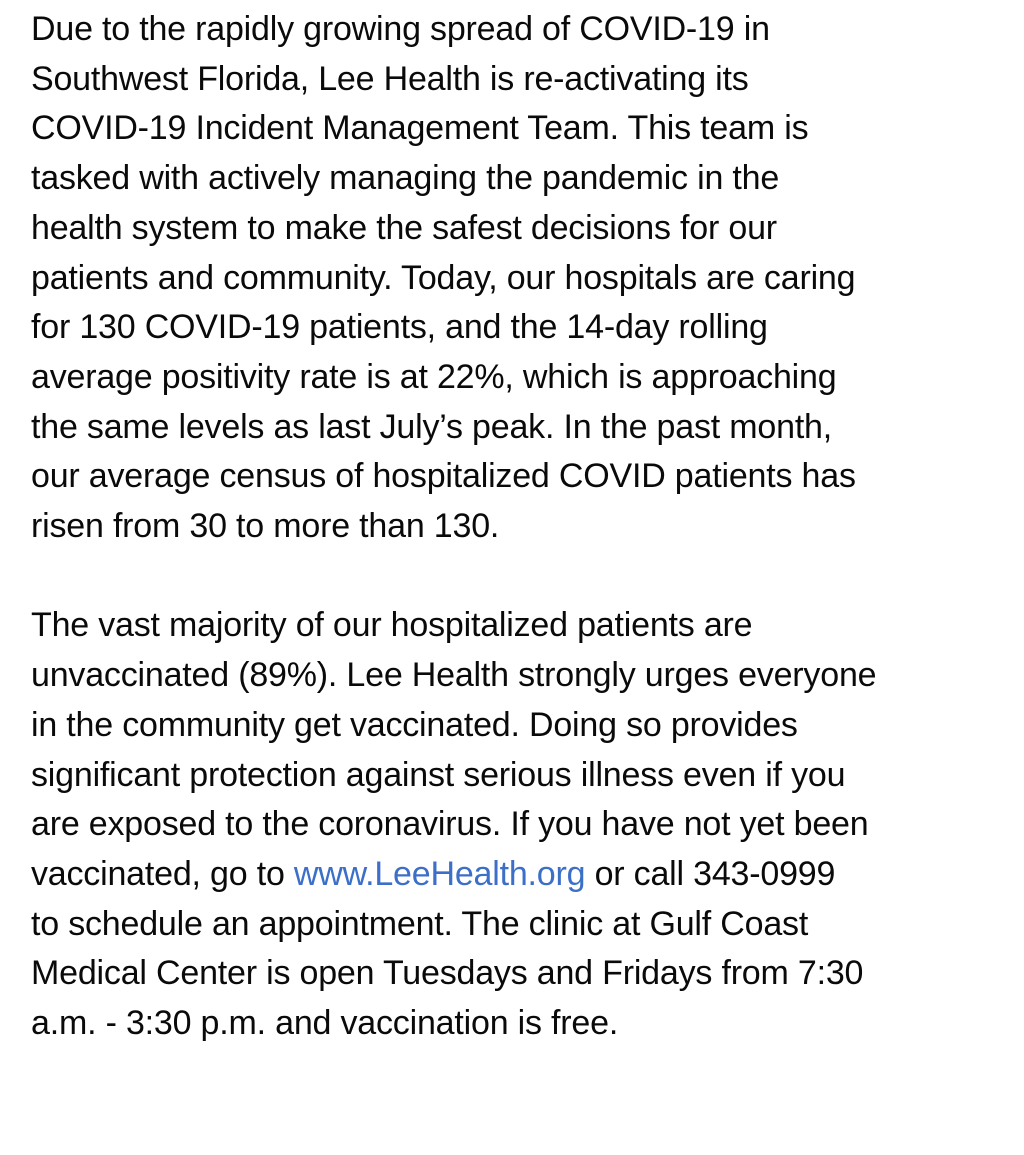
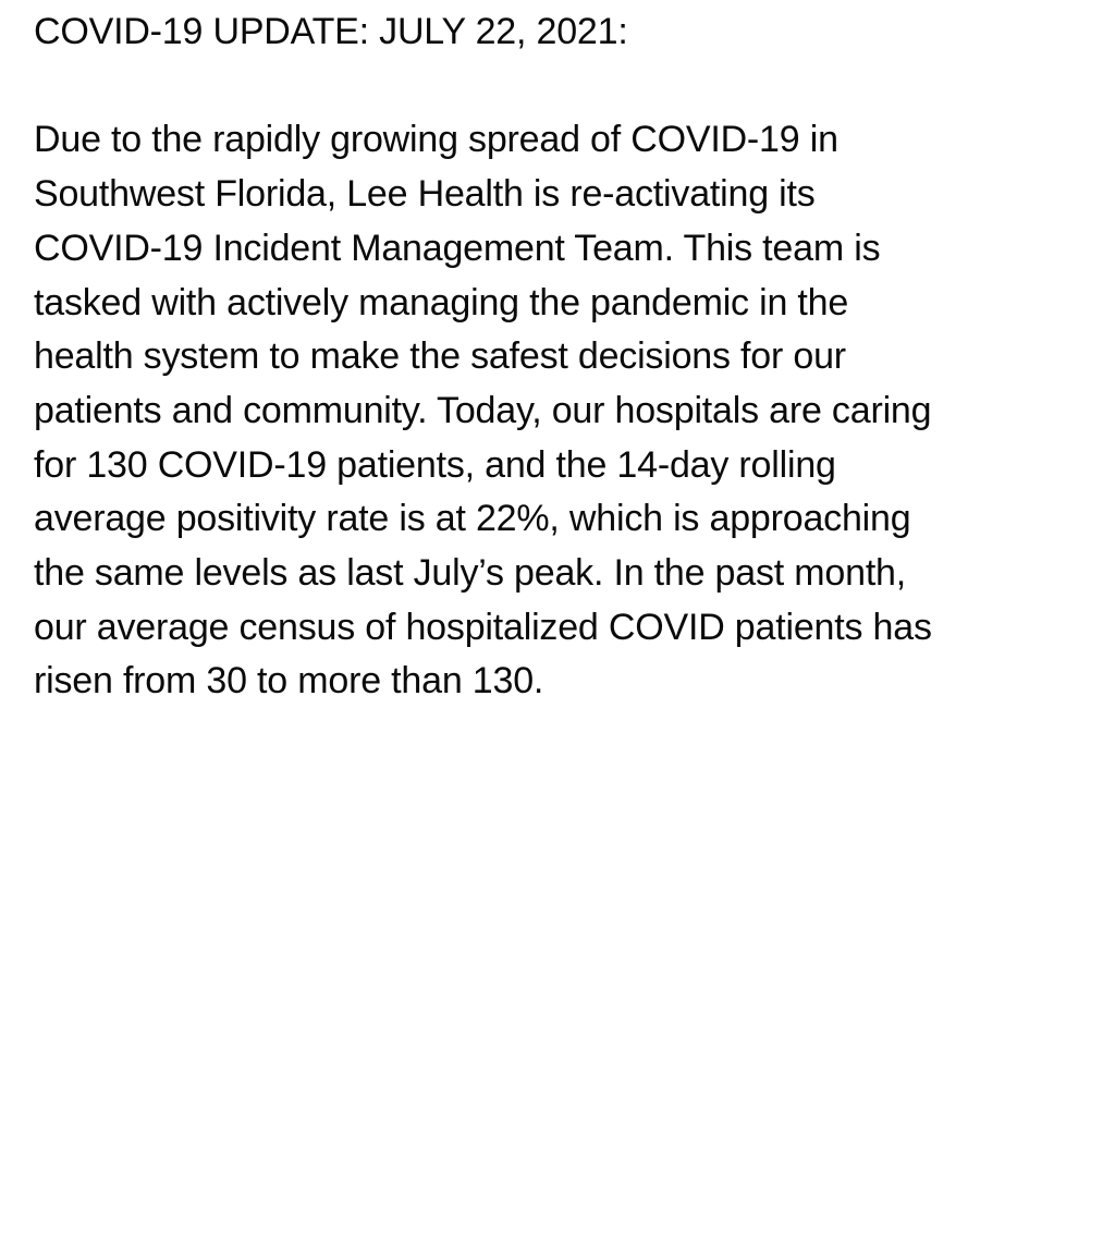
+ COVID-19 UPDATE: JULY 22, 2021:
  Due to the rapidly growing spread of COVID-19 in
  Southwest Florida, Lee Health is re-activating its
  COVID-19 Incident Management Team. This team is
  tasked with actively managing the pandemic in the
  health system to make the safest decisions for our
  patients and community. Today, our hospitals are caring
  for 130 COVID-19 patients, and the 14-day rolling
  average positivity rate is at 22%, which is approaching
  the same levels as last July’s peak. In the past month,
  our average census of hospitalized COVID patients has
  risen from 30 to more than 130.
- The vast majority of our hospitalized patients are
- unvaccinated (89%). Lee Health strongly urges everyone
- in the community get vaccinated. Doing so provides
- significant protection against serious illness even if you
- are exposed to the coronavirus. If you have not yet been
- vaccinated, go to www.LeeHealth.org or call 343-0999
- to schedule an appointment. The clinic at Gulf Coast
- Medical Center is open Tuesdays and Fridays from 7:30
- a.m. - 3:30 p.m. and vaccination is free.
